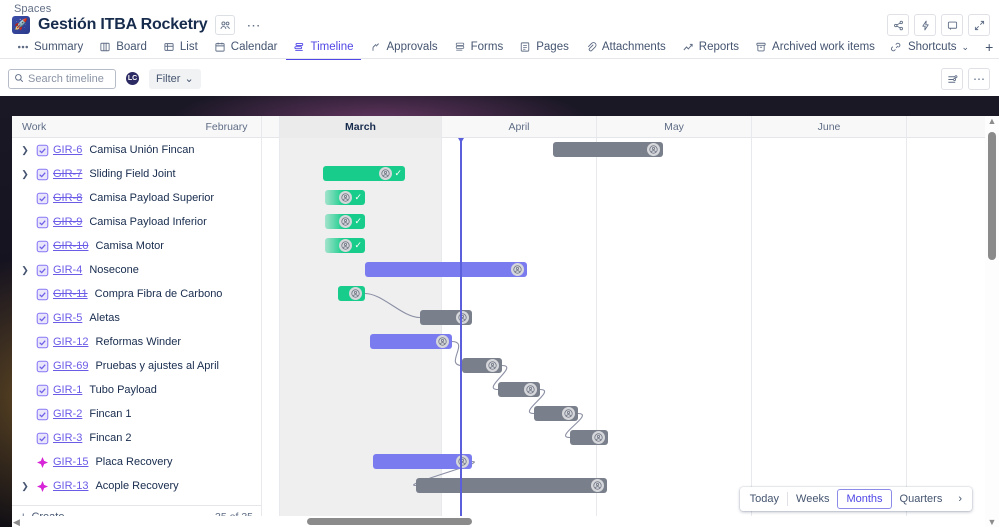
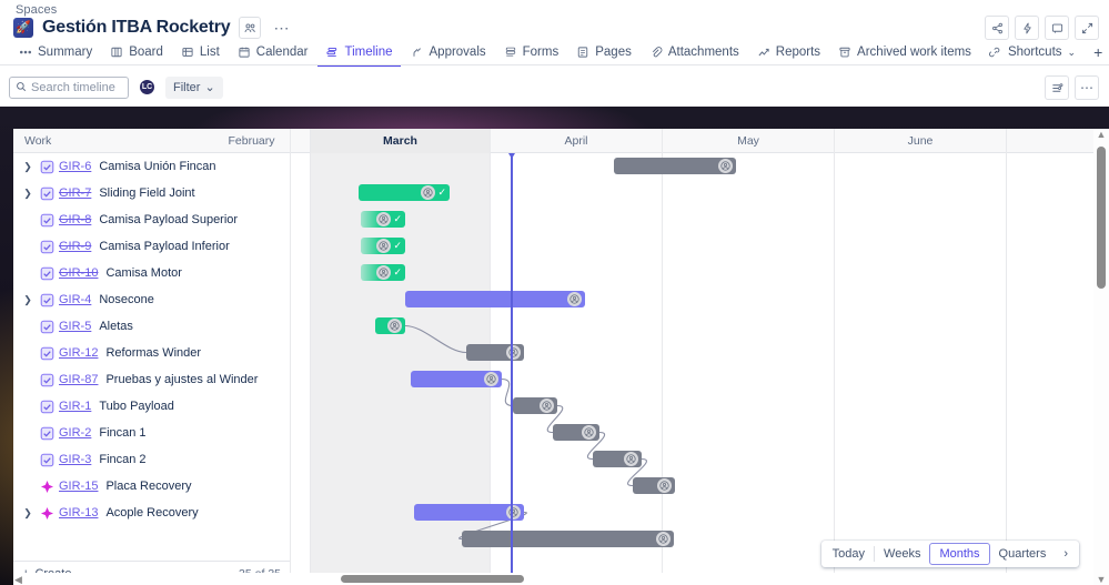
  Spaces
  🚀
  Gestión ITBA Rocketry
  ⋯
  Summary
  Board
  List
  Calendar
  Timeline
  Approvals
  Forms
  Pages
  Attachments
  Reports
  Archived work items
  Shortcuts
  ⌄
  +
  Search timeline
  Filter
  ⌄
  ⋯
  Work
  February
  March
  April
  May
  June
  ❯
  GIR-6
  Camisa Unión Fincan
  ❯
  GIR-7
  Sliding Field Joint
  GIR-8
  Camisa Payload Superior
  GIR-9
  Camisa Payload Inferior
  GIR-10
  Camisa Motor
  ❯
  GIR-4
  Nosecone
- GIR-11
- Compra Fibra de Carbono
  GIR-5
  Aletas
  GIR-12
  Reformas Winder
- GIR-69
+ GIR-87
- Pruebas y ajustes al April
+ Pruebas y ajustes al Winder
  GIR-1
  Tubo Payload
  GIR-2
  Fincan 1
  GIR-3
  Fincan 2
  GIR-15
  Placa Recovery
  ❯
  GIR-13
  Acople Recovery
  ✓
  ✓
  ✓
  ✓
  Today
  Weeks
  Months
  Quarters
  ›
  ▲
  ▼
  ◀
